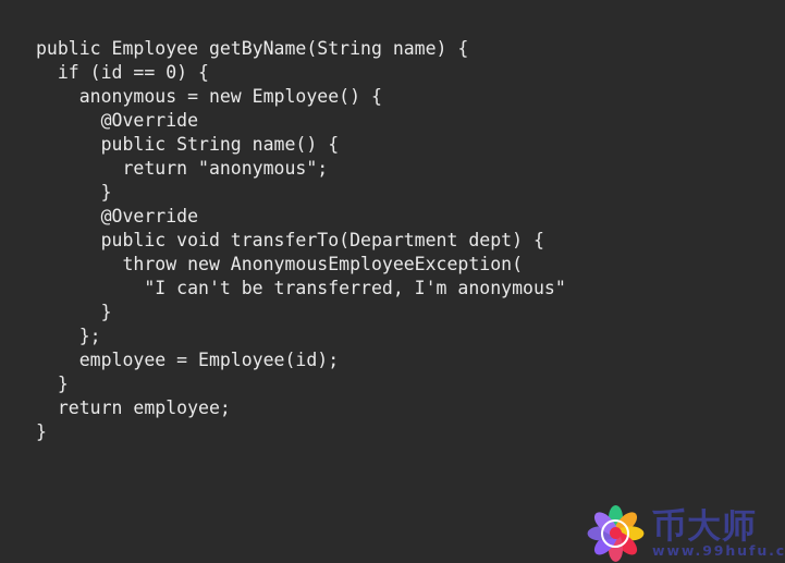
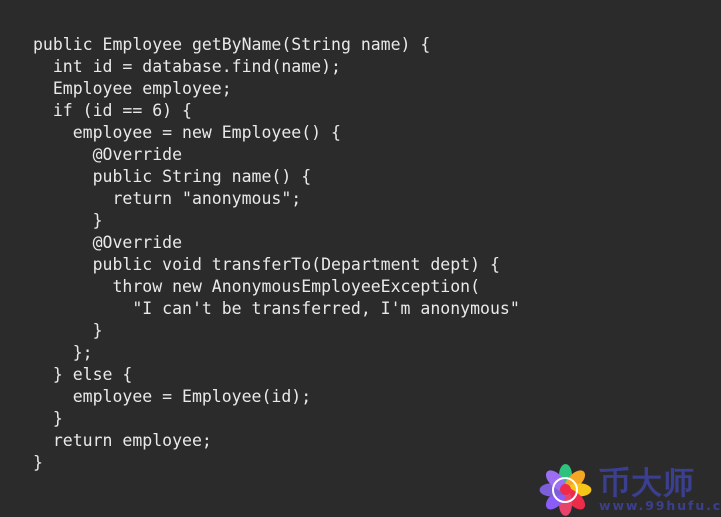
  public Employee getByName(String name) {
+ int id = database.find(name);
+ Employee employee;
- if (id == 0) {
+ if (id == 6) {
- anonymous = new Employee() {
+ employee = new Employee() {
  @Override
  public String name() {
  return "anonymous";
  }
  @Override
  public void transferTo(Department dept) {
  throw new AnonymousEmployeeException(
  "I can't be transferred, I'm anonymous"
  }
  };
+ } else {
  employee = Employee(id);
  }
  return employee;
  }
  币大师
  www.99hufu.c
